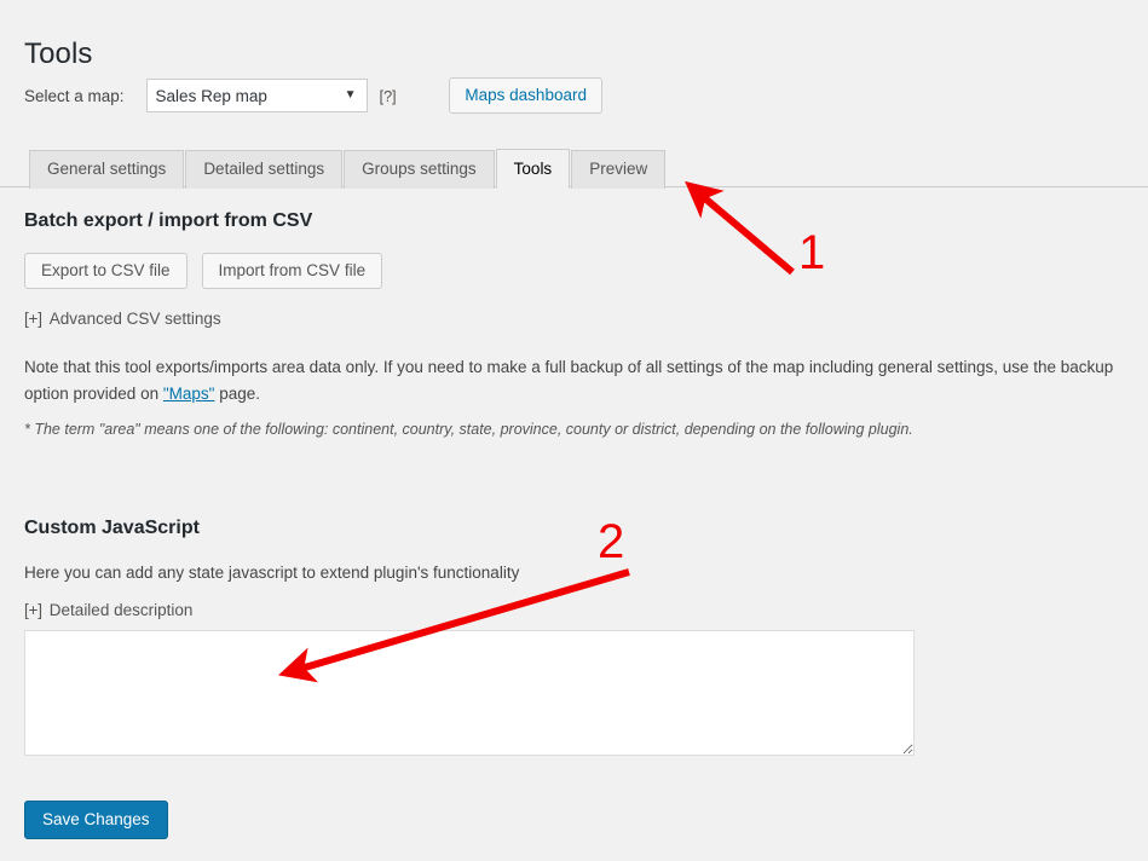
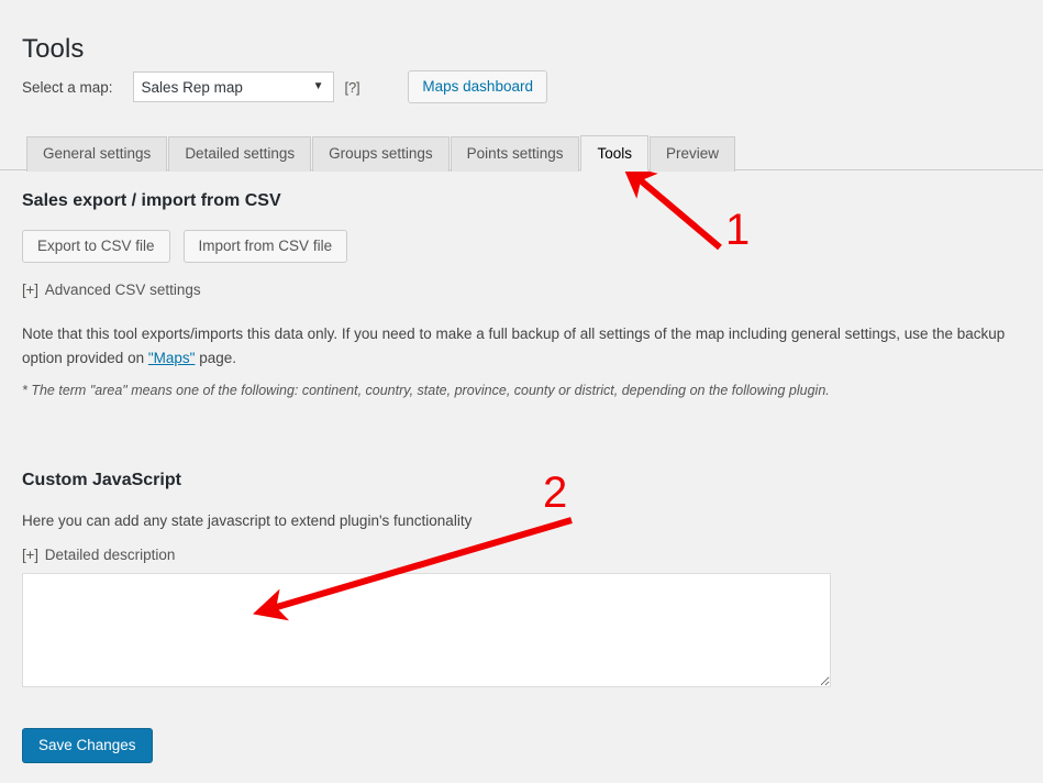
  Tools
  Select a map:
  Sales Rep map
  ▼
  [?]
  Maps dashboard
  General settings
  Detailed settings
  Groups settings
+ Points settings
  Tools
  Preview
- Batch export / import from CSV
+ Sales export / import from CSV
  Export to CSV file
  Import from CSV file
  [+] Advanced CSV settings
- Note that this tool exports/imports area data only. If you need to make a full backup of all settings of the map including general settings, use the backup option provided on "Maps" page.
+ Note that this tool exports/imports this data only. If you need to make a full backup of all settings of the map including general settings, use the backup option provided on "Maps" page.
  * The term "area" means one of the following: continent, country, state, province, county or district, depending on the following plugin.
  Custom JavaScript
  Here you can add any state javascript to extend plugin's functionality
  [+] Detailed description
  Save Changes
  1
  2
